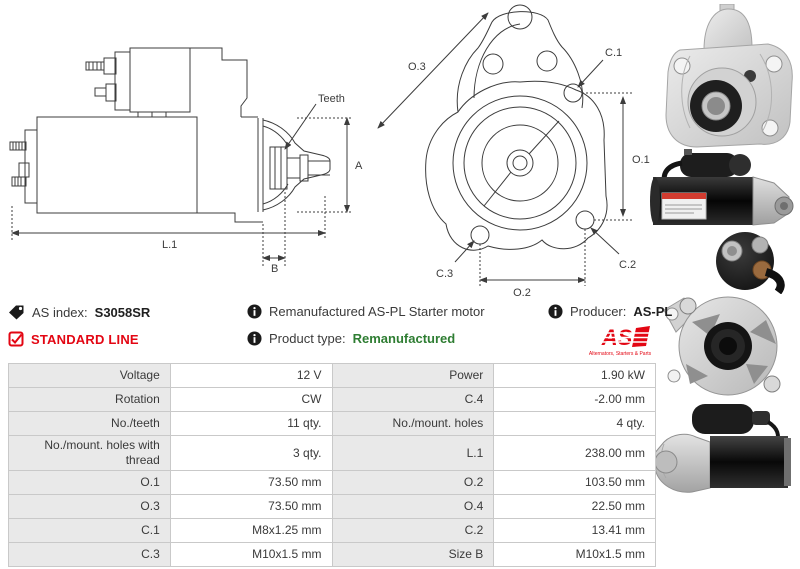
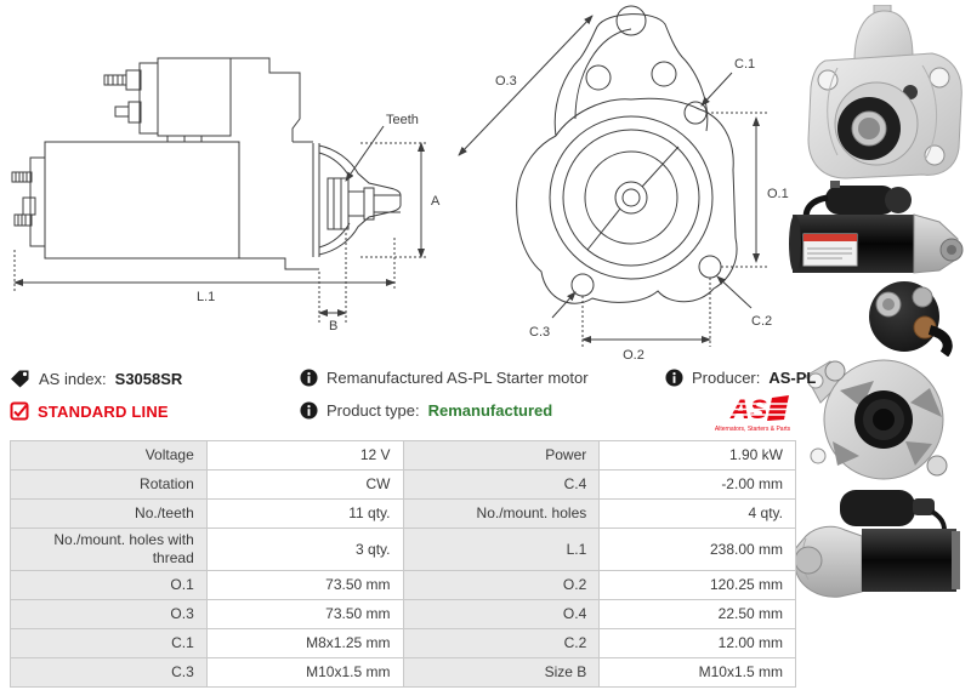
  Teeth
  A
  L.1
  B
  O.3
  C.1
  O.1
  C.2
  C.3
  O.2
  AS index:
  S3058SR
  STANDARD LINE
  Remanufactured AS-PL Starter motor
  Product type:
  Remanufactured
  Producer:
  AS-PL
  Voltage	12 V	Power	1.90 kW
  Rotation	CW	C.4	-2.00 mm
  No./teeth	11 qty.	No./mount. holes	4 qty.
  No./mount. holes with thread	3 qty.	L.1	238.00 mm
- O.1	73.50 mm	O.2	103.50 mm
+ O.1	73.50 mm	O.2	120.25 mm
  O.3	73.50 mm	O.4	22.50 mm
- C.1	M8x1.25 mm	C.2	13.41 mm
+ C.1	M8x1.25 mm	C.2	12.00 mm
  C.3	M10x1.5 mm	Size B	M10x1.5 mm
